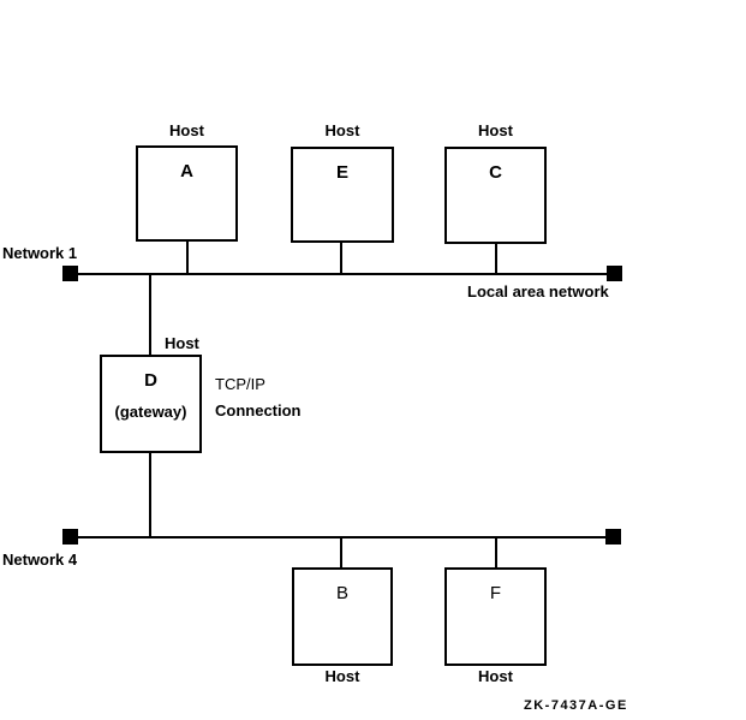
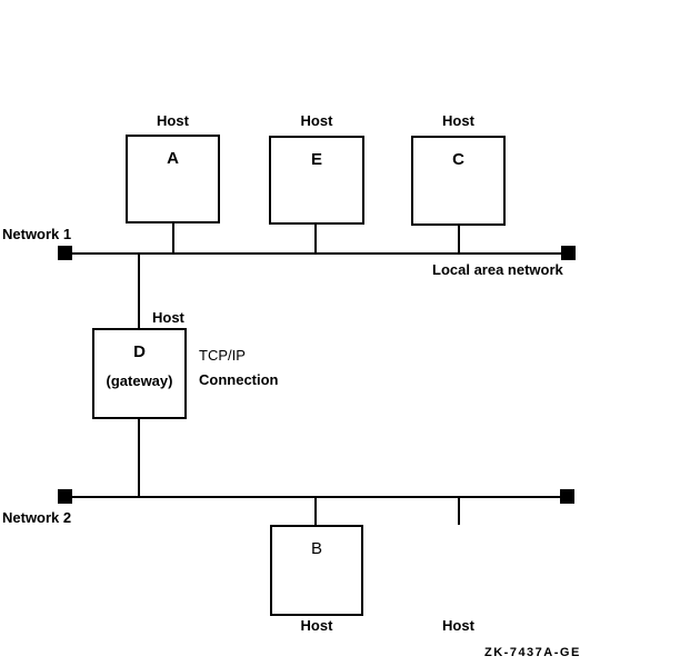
  Host
  Host
  Host
  A
  E
  C
  Network 1
  Local area network
  Host
  D
  (gateway)
  TCP/IP
  Connection
- Network 4
+ Network 2
  B
- F
  Host
  Host
  ZK-7437A-GE
